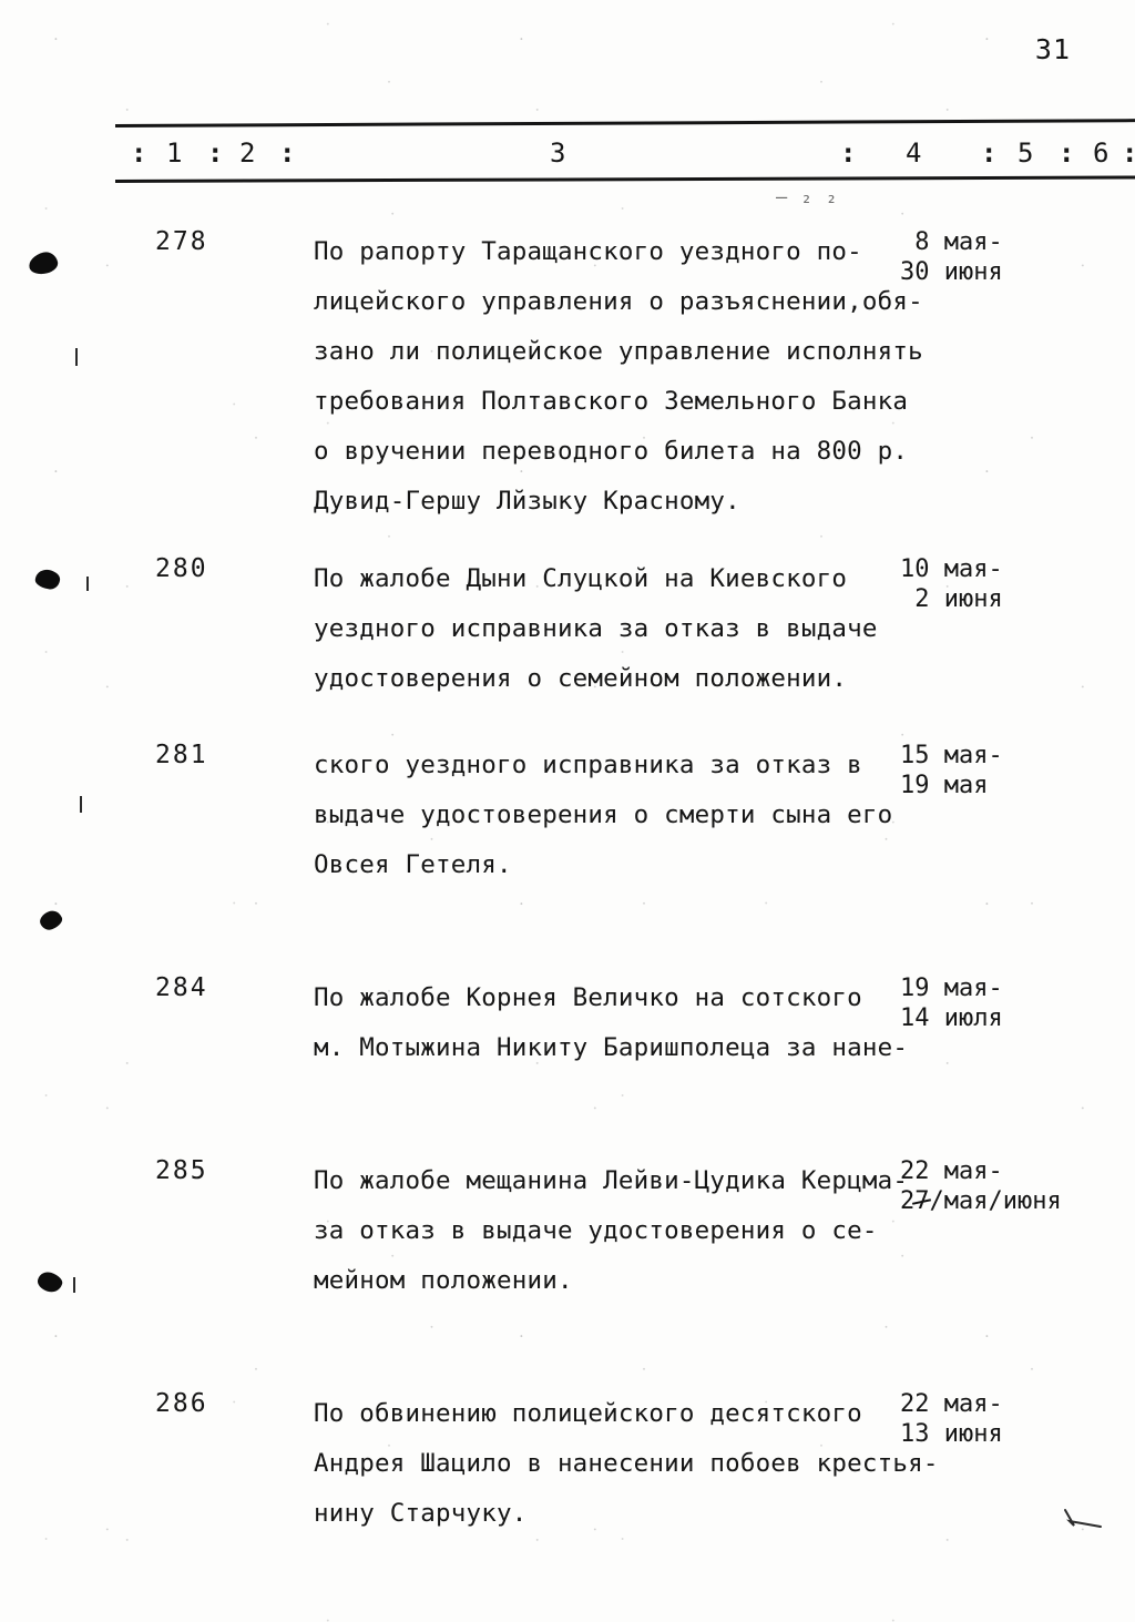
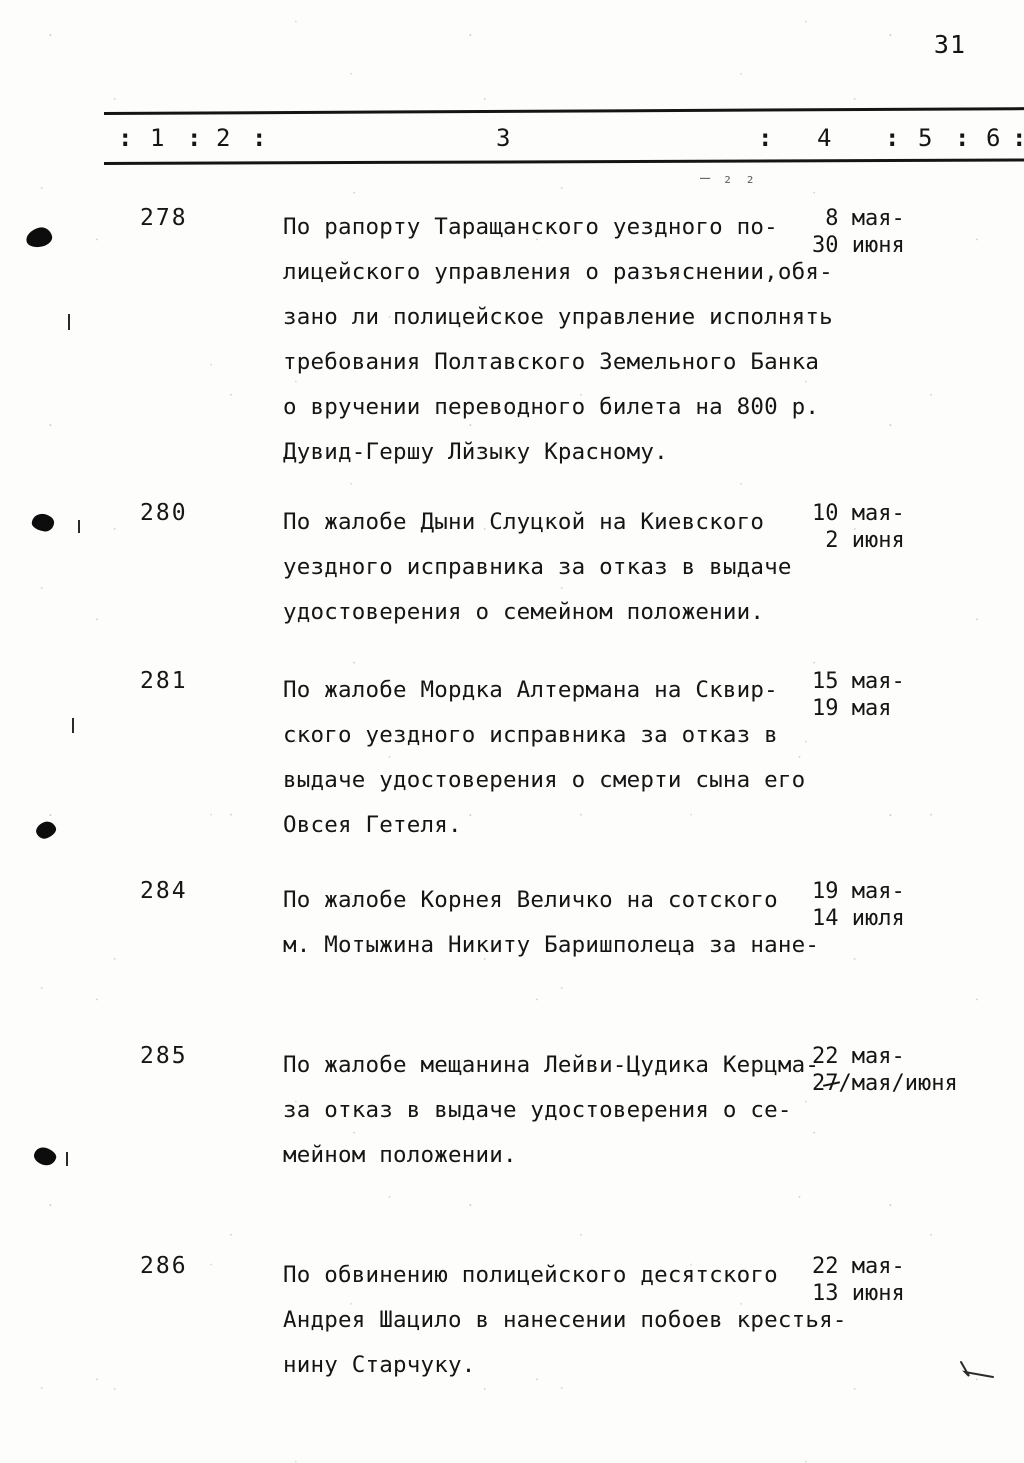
  31
  :
  1
  :
  2
  :
  3
  :
  4
  :
  5
  :
  6
  :
  — ₂ ₂
  278
  По рапорту Таращанского уездного по-
  лицейского управления о разъяснении,обя-
  зано ли полицейское управление исполнять
  требования Полтавского Земельного Банка
  о вручении переводного билета на 800 р.
  Дувид-Гершу Лйзыку Красному.
  8 мая-
  30 июня
  280
  По жалобе Дыни Слуцкой на Киевского
  уездного исправника за отказ в выдаче
  удостоверения о семейном положении.
  10 мая-
  2 июня
  281
+ По жалобе Мордка Алтермана на Сквир-
  ского уездного исправника за отказ в
  выдаче удостоверения о смерти сына его
  Овсея Гетеля.
  15 мая-
  19 мая
  284
  По жалобе Корнея Величко на сотского
  м. Мотыжина Никиту Баришполеца за нане-
  19 мая-
  14 июля
  285
  По жалобе мещанина Лейви-Цудика Керцма
  за отказ в выдаче удостоверения о се-
  мейном положении.
  22 мая-
  27/мая/июня
  286
  По обвинению полицейского десятского
  Андрея Шацило в нанесении побоев крестья-
  нину Старчуку.
  22 мая-
  13 июня
